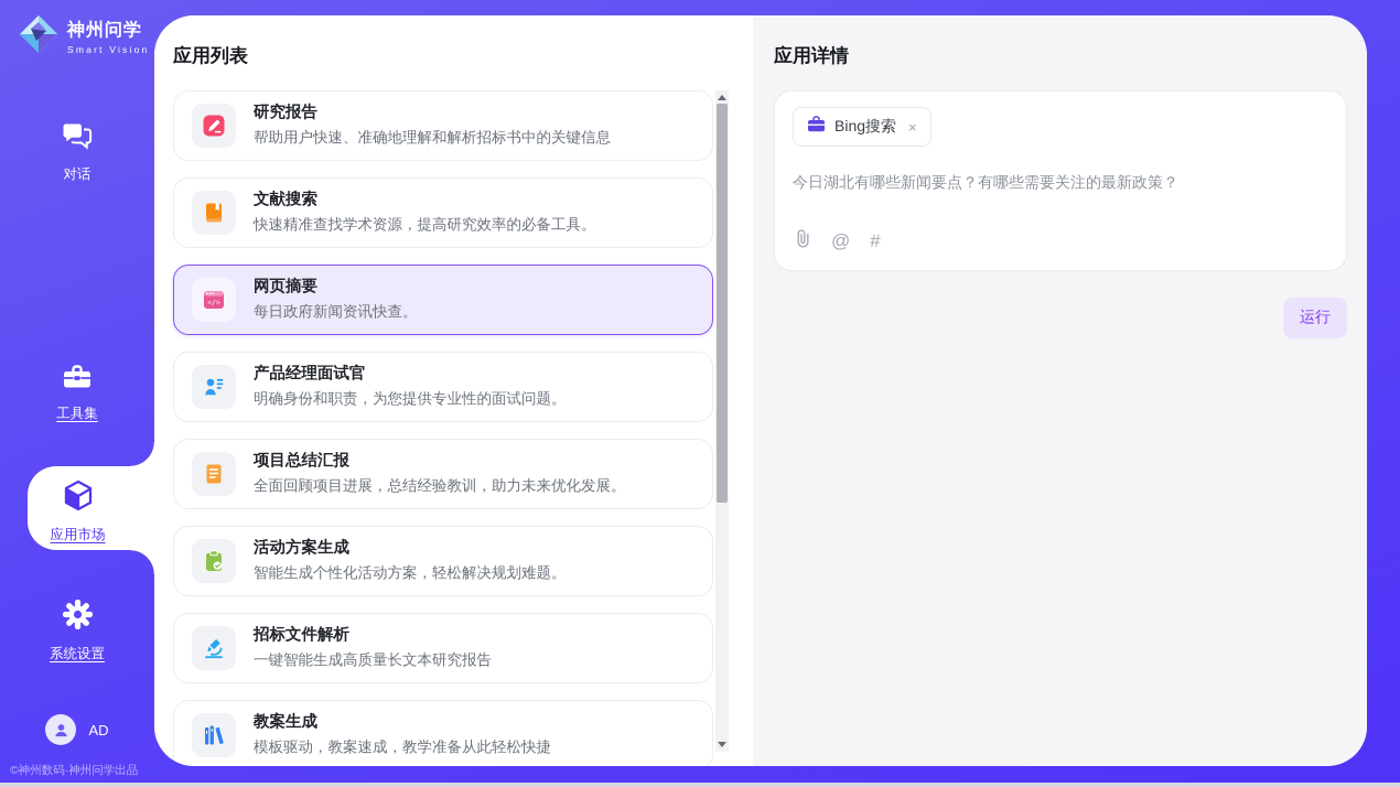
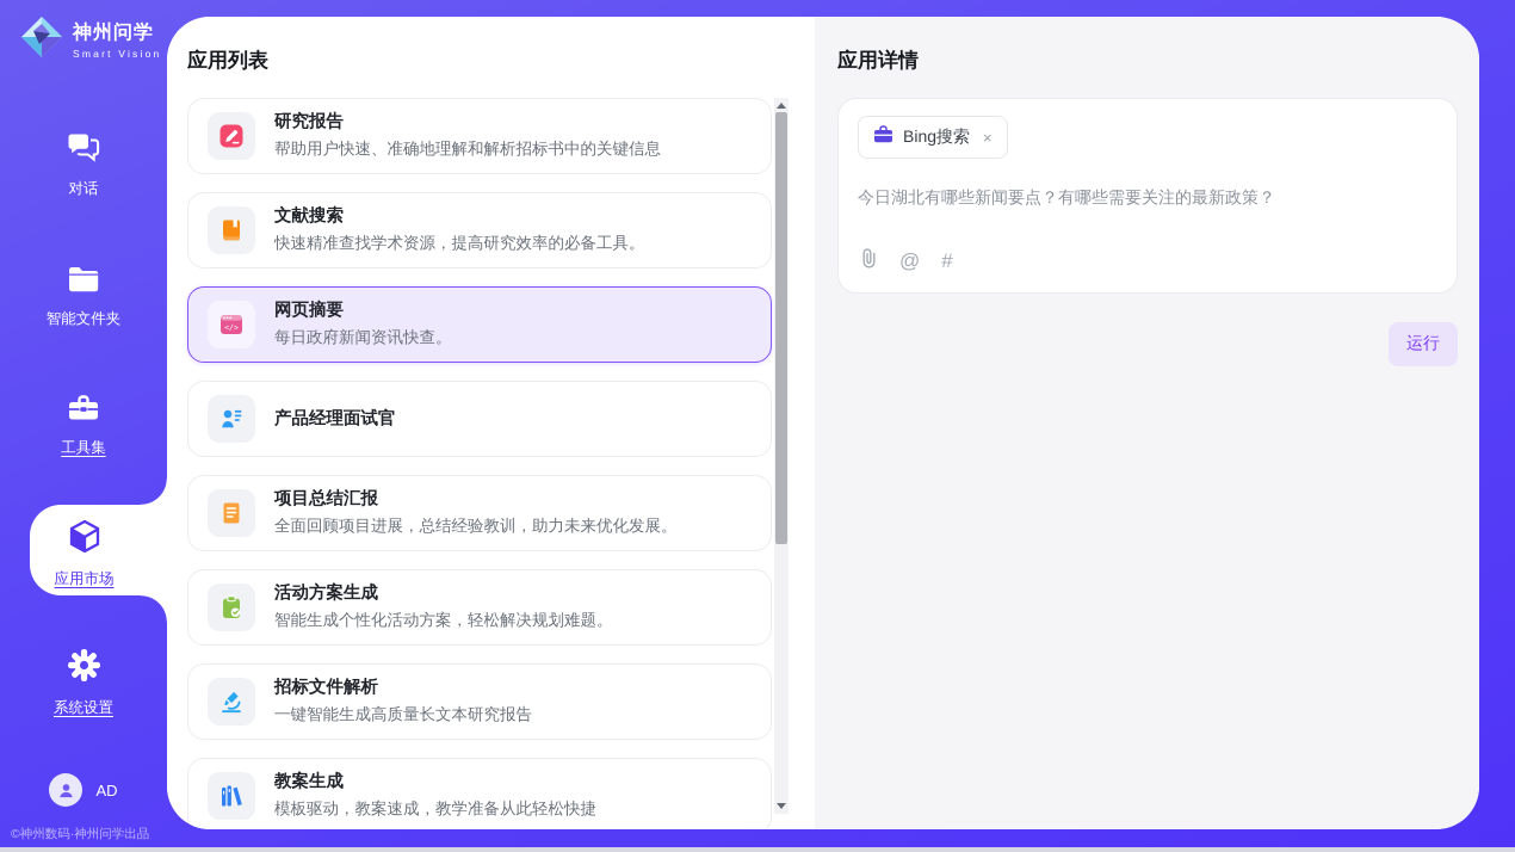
  神州问学
  Smart Vision
  对话
+ 智能文件夹
  工具集
  应用市场
  系统设置
  AD
  ©神州数码·神州问学出品
  应用列表
  研究报告
  帮助用户快速、准确地理解和解析招标书中的关键信息
  文献搜索
  快速精准查找学术资源，提高研究效率的必备工具。
  </>
  网页摘要
  每日政府新闻资讯快查。
  产品经理面试官
- 明确身份和职责，为您提供专业性的面试问题。
  项目总结汇报
  全面回顾项目进展，总结经验教训，助力未来优化发展。
  活动方案生成
  智能生成个性化活动方案，轻松解决规划难题。
  招标文件解析
  一键智能生成高质量长文本研究报告
  教案生成
  模板驱动，教案速成，教学准备从此轻松快捷
  应用详情
  Bing搜索
  ×
  今日湖北有哪些新闻要点？有哪些需要关注的最新政策？
  @
  #
  运行
